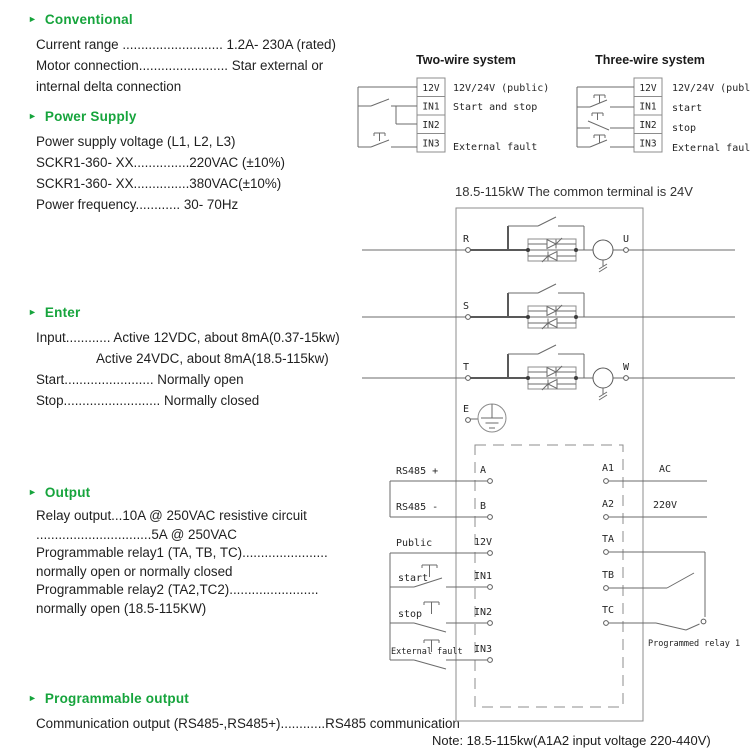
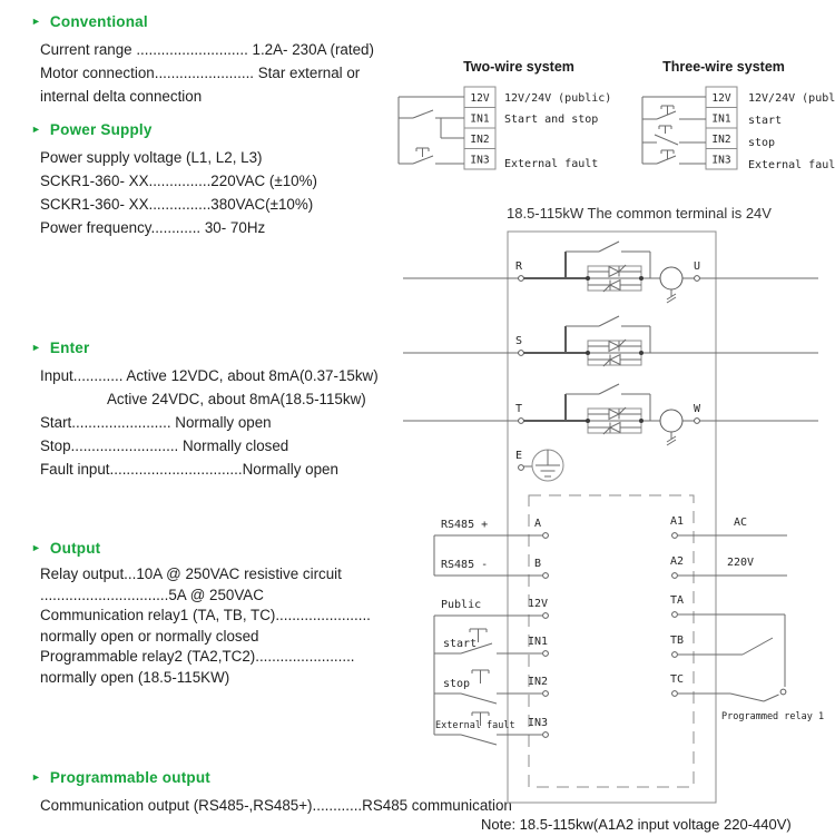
  ►
  Conventional
  Current range ........................... 1.2A- 230A (rated)
  Motor connection........................ Star external or
  internal delta connection
  ►
  Power Supply
  Power supply voltage (L1, L2, L3)
  SCKR1-360- XX...............220VAC (±10%)
  SCKR1-360- XX...............380VAC(±10%)
  Power frequency............ 30- 70Hz
  ►
  Enter
  Input............ Active 12VDC, about 8mA(0.37-15kw)
  Active 24VDC, about 8mA(18.5-115kw)
  Start........................ Normally open
  Stop.......................... Normally closed
+ Fault input................................Normally open
  ►
  Output
  Relay output...10A @ 250VAC resistive circuit
  ...............................5A @ 250VAC
- Programmable relay1 (TA, TB, TC).......................
+ Communication relay1 (TA, TB, TC).......................
  normally open or normally closed
  Programmable relay2 (TA2,TC2)........................
  normally open (18.5-115KW)
  ►
  Programmable output
  Communication output (RS485-,RS485+)............RS485 communication
  Two-wire system
  12V
  IN1
  IN2
  IN3
  12V/24V (public)
  Start and stop
  External fault
  Three-wire system
  12V
  IN1
  IN2
  IN3
  12V/24V (publ
  start
  stop
  External faul
  18.5-115kW The common terminal is 24V
  R
  S
  T
  U
  W
  E
  RS485 +
  RS485 -
  Public
  start
  stop
  External fault
  A
  B
  12V
  IN1
  IN2
  IN3
  A1
  A2
  TA
  TB
  TC
  AC
  220V
  Programmed relay 1
  Note: 18.5-115kw(A1A2 input voltage 220-440V)
